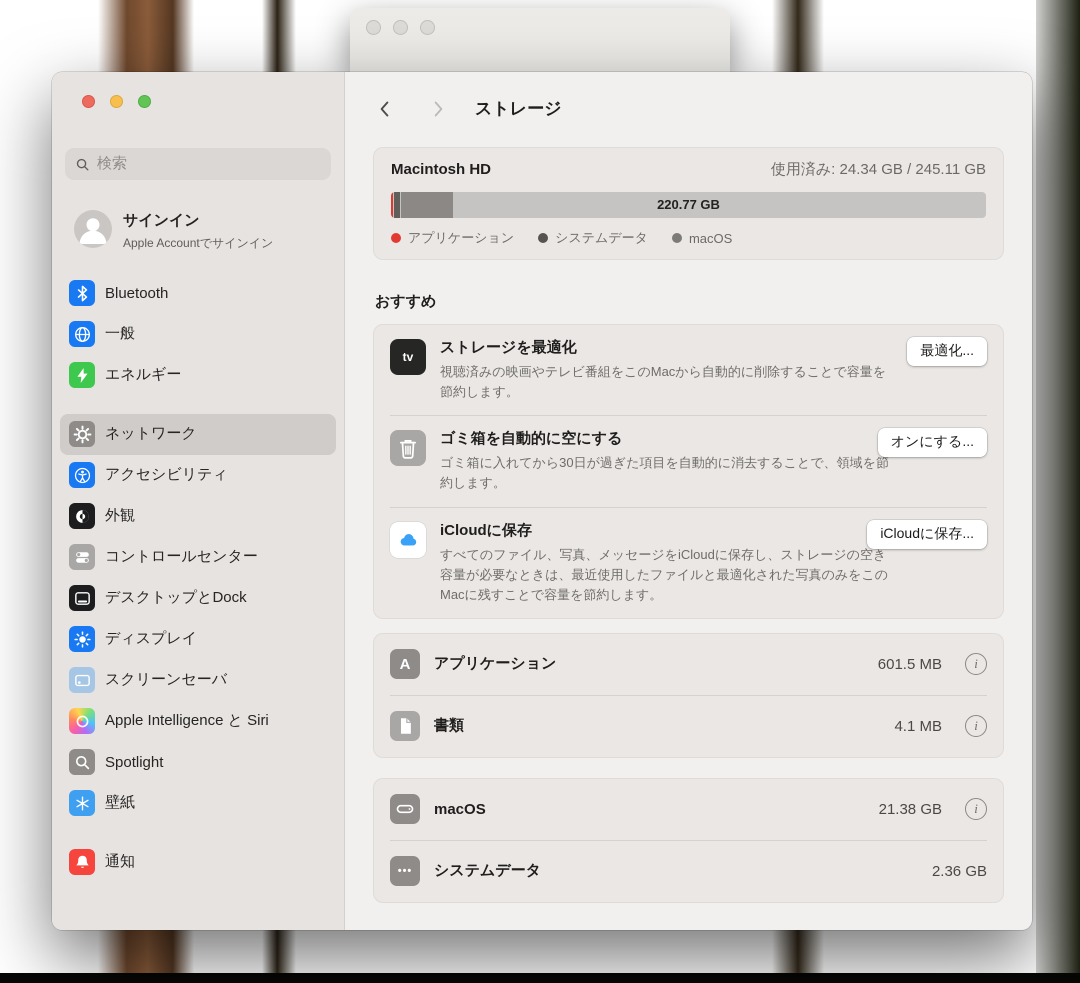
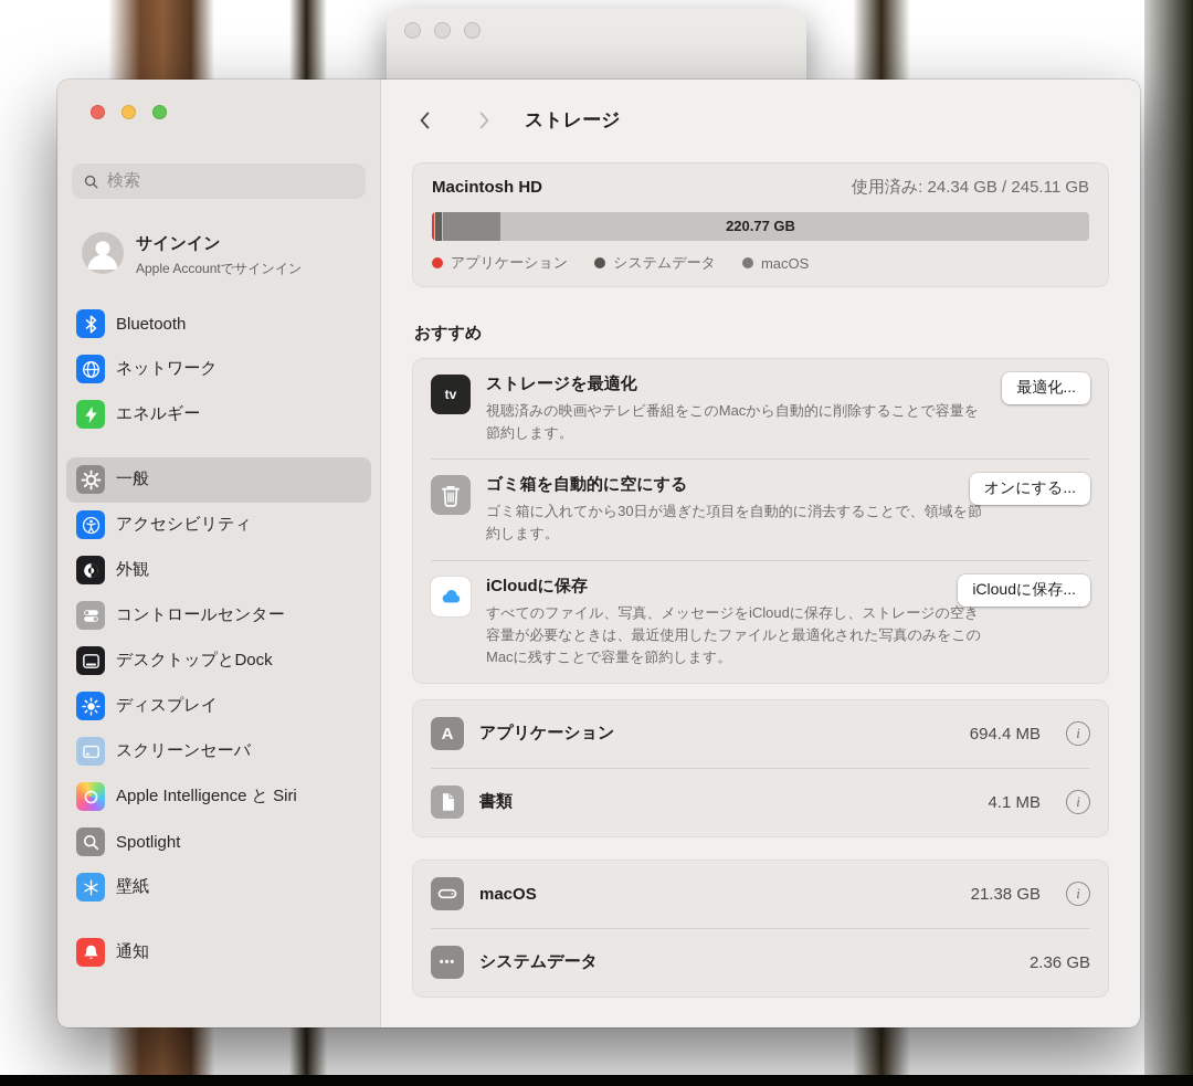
  検索
  サインイン
  Apple Accountでサインイン
  Bluetooth
- 一般
+ ネットワーク
  エネルギー
- ネットワーク
+ 一般
  アクセシビリティ
  外観
  コントロールセンター
  デスクトップとDock
  ディスプレイ
  スクリーンセーバ
  Apple Intelligence と Siri
  Spotlight
  壁紙
  通知
  ストレージ
  Macintosh HD
  使用済み: 24.34 GB / 245.11 GB
  220.77 GB
  アプリケーション
  システムデータ
  macOS
  おすすめ
  tv
  ストレージを最適化
  視聴済みの映画やテレビ番組をこのMacから自動的に削除することで容量を節約します。
  最適化...
  ゴミ箱を自動的に空にする
  ゴミ箱に入れてから30日が過ぎた項目を自動的に消去することで、領域を節約します。
  オンにする...
  iCloudに保存
  すべてのファイル、写真、メッセージをiCloudに保存し、ストレージの空き容量が必要なときは、最近使用したファイルと最適化された写真のみをこのMacに残すことで容量を節約します。
  iCloudに保存...
  A
  アプリケーション
- 601.5 MB
+ 694.4 MB
  i
  書類
  4.1 MB
  i
  macOS
  21.38 GB
  i
  •••
  システムデータ
  2.36 GB
